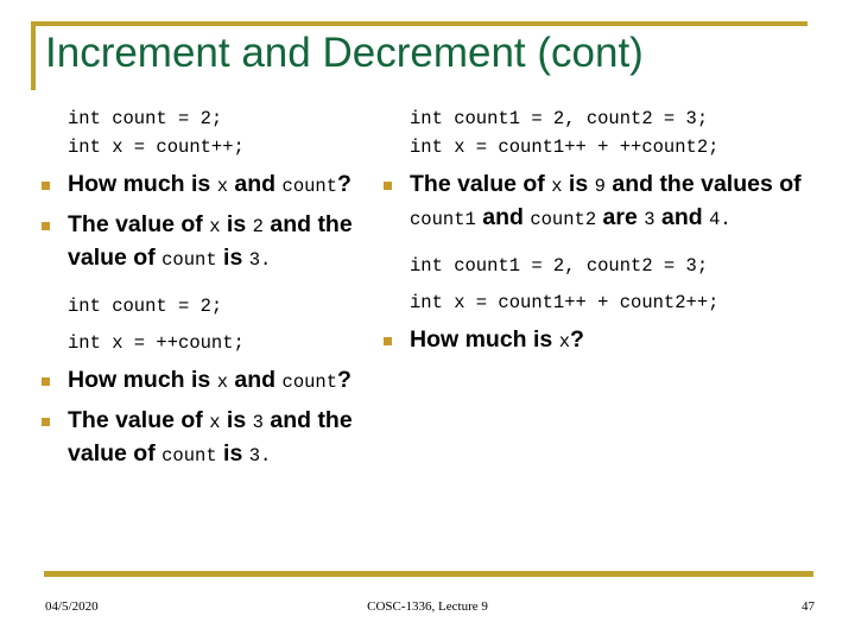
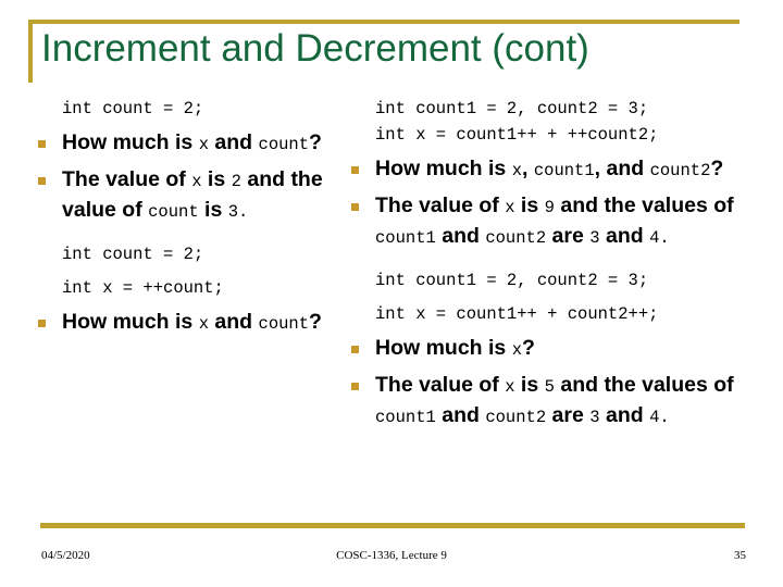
  Increment and Decrement (cont)
  int count = 2;
- int x = count++;
  How much is x and count?
  The value of x is 2 and the value of count is 3.
  int count = 2;
  int x = ++count;
  How much is x and count?
- The value of x is 3 and the value of count is 3.
  int count1 = 2, count2 = 3;
  int x = count1++ + ++count2;
+ How much is x, count1, and count2?
  The value of x is 9 and the values of count1 and count2 are 3 and 4.
  int count1 = 2, count2 = 3;
  int x = count1++ + count2++;
  How much is x?
+ The value of x is 5 and the values of count1 and count2 are 3 and 4.
  04/5/2020
  COSC-1336, Lecture 9
- 47
+ 35
